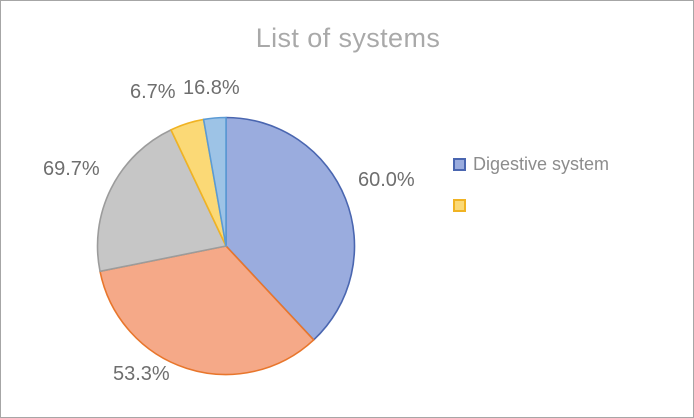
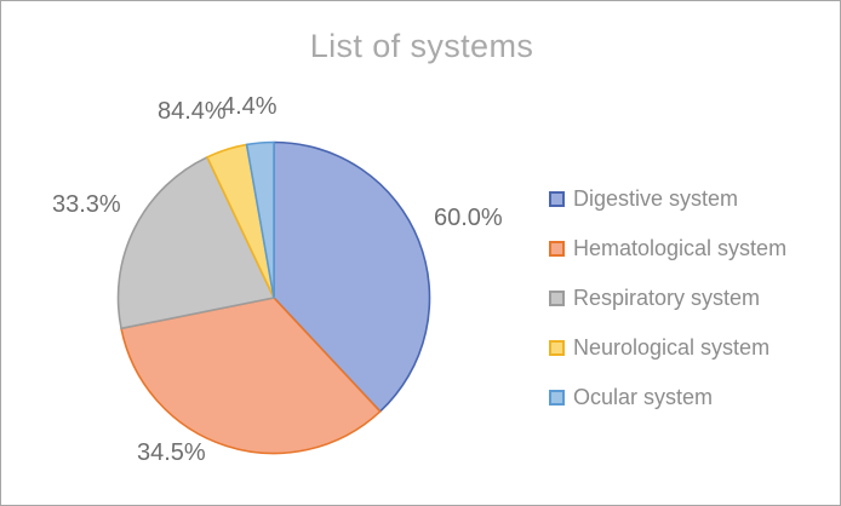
  List of systems
  60.0%
- 53.3%
+ 34.5%
- 69.7%
+ 33.3%
- 6.7%
+ 84.4%
- 16.8%
+ 4.4%
  Digestive system
+ Hematological system
+ Respiratory system
+ Neurological system
+ Ocular system
